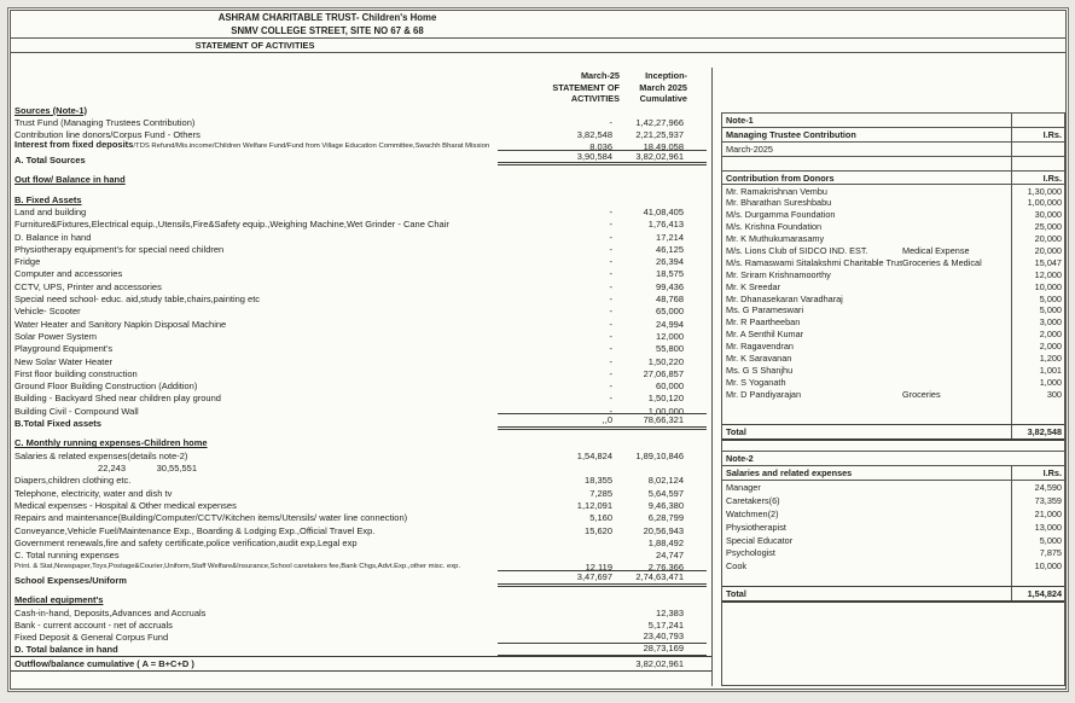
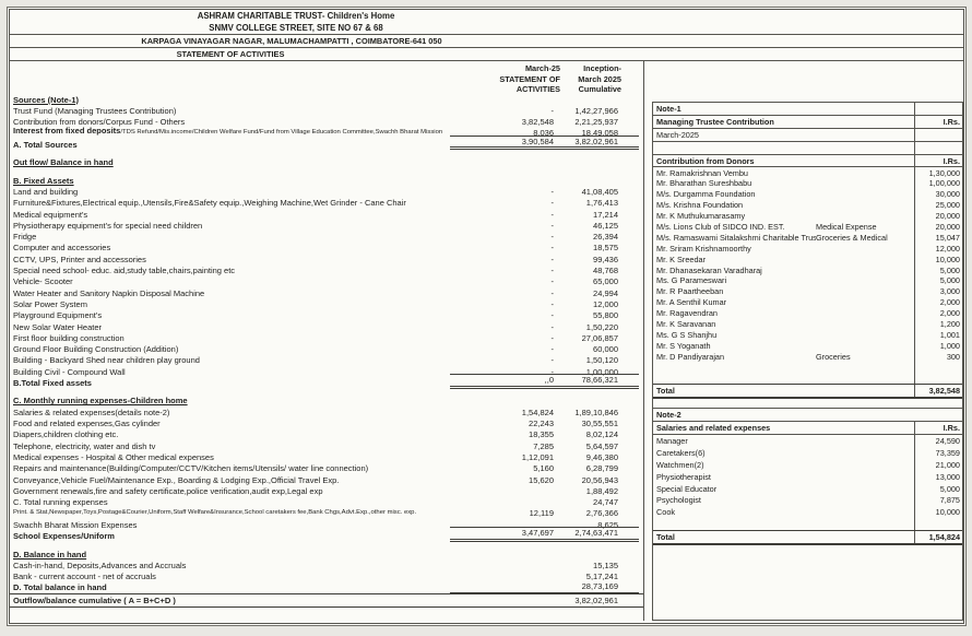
  ASHRAM CHARITABLE TRUST- Children's Home
  SNMV COLLEGE STREET, SITE NO 67 & 68
+ KARPAGA VINAYAGAR NAGAR, MALUMACHAMPATTI , COIMBATORE-641 050
  STATEMENT OF ACTIVITIES
  March-25
  STATEMENT OF
  ACTIVITIES
  Inception-
  March 2025
  Cumulative
  Sources (Note-1)
  Trust Fund (Managing Trustees Contribution)
  -
  1,42,27,966
- Contribution line donors/Corpus Fund - Others
+ Contribution from donors/Corpus Fund - Others
  3,82,548
  2,21,25,937
  8,036
  18,49,058
  A. Total Sources
  3,90,584
  3,82,02,961
  Out flow/ Balance in hand
  B. Fixed Assets
  Land and building
  -
  41,08,405
  Furniture&Fixtures,Electrical equip.,Utensils,Fire&Safety equip.,Weighing Machine,Wet Grinder - Cane Chair
  -
  1,76,413
- D. Balance in hand
+ Medical equipment's
  -
  17,214
  Physiotherapy equipment's for special need children
  -
  46,125
  Fridge
  -
  26,394
  Computer and accessories
  -
  18,575
  CCTV, UPS, Printer and accessories
  -
  99,436
  Special need school- educ. aid,study table,chairs,painting etc
  -
  48,768
  Vehicle- Scooter
  -
  65,000
  Water Heater and Sanitory Napkin Disposal Machine
  -
  24,994
  Solar Power System
  -
  12,000
  Playground Equipment's
  -
  55,800
  New Solar Water Heater
  -
  1,50,220
  First floor building construction
  -
  27,06,857
  Ground Floor Building Construction (Addition)
  -
  60,000
  Building - Backyard Shed near children play ground
  -
  1,50,120
  Building Civil - Compound Wall
  -
  1,00,000
  B.Total Fixed assets
  ,,0
  78,66,321
  C. Monthly running expenses-Children home
  Salaries & related expenses(details note-2)
  1,54,824
  1,89,10,846
+ Food and related expenses,Gas cylinder
  22,243
  30,55,551
  Diapers,children clothing etc.
  18,355
  8,02,124
  Telephone, electricity, water and dish tv
  7,285
  5,64,597
  Medical expenses - Hospital & Other medical expenses
  1,12,091
  9,46,380
  Repairs and maintenance(Building/Computer/CCTV/Kitchen items/Utensils/ water line connection)
  5,160
  6,28,799
  Conveyance,Vehicle Fuel/Maintenance Exp., Boarding & Lodging Exp.,Official Travel Exp.
  15,620
  20,56,943
  Government renewals,fire and safety certificate,police verification,audit exp,Legal exp
  1,88,492
  C. Total running expenses
  24,747
  12,119
  2,76,366
+ Swachh Bharat Mission Expenses
+ 8,625
  School Expenses/Uniform
  3,47,697
  2,74,63,471
- Medical equipment's
+ D. Balance in hand
  Cash-in-hand, Deposits,Advances and Accruals
- 12,383
+ 15,135
  Bank - current account - net of accruals
  5,17,241
- Fixed Deposit & General Corpus Fund
- 23,40,793
  D. Total balance in hand
  28,73,169
  Outflow/balance cumulative ( A = B+C+D )
  3,82,02,961
  Note-1
  Managing Trustee Contribution
  I.Rs.
  March-2025
  Contribution from Donors
  I.Rs.
  Mr. Ramakrishnan Vembu
  1,30,000
  Mr. Bharathan Sureshbabu
  1,00,000
  M/s. Durgamma Foundation
  30,000
  M/s. Krishna Foundation
  25,000
  Mr. K Muthukumarasamy
  20,000
  M/s. Lions Club of SIDCO IND. EST.
  Medical Expense
  20,000
  M/s. Ramaswami Sitalakshmi Charitable Trus
  Groceries & Medical
  15,047
  Mr. Sriram Krishnamoorthy
  12,000
  Mr. K Sreedar
  10,000
  Mr. Dhanasekaran Varadharaj
  5,000
  Ms. G Parameswari
  5,000
  Mr. R Paartheeban
  3,000
  Mr. A Senthil Kumar
  2,000
  Mr. Ragavendran
  2,000
  Mr. K Saravanan
  1,200
  Ms. G S Shanjhu
  1,001
  Mr. S Yoganath
  1,000
  Mr. D Pandiyarajan
  Groceries
  300
  Total
  3,82,548
  Note-2
  Salaries and related expenses
  I.Rs.
  Manager
  24,590
  Caretakers(6)
  73,359
  Watchmen(2)
  21,000
  Physiotherapist
  13,000
  Special Educator
  5,000
  Psychologist
  7,875
  Cook
  10,000
  Total
  1,54,824
